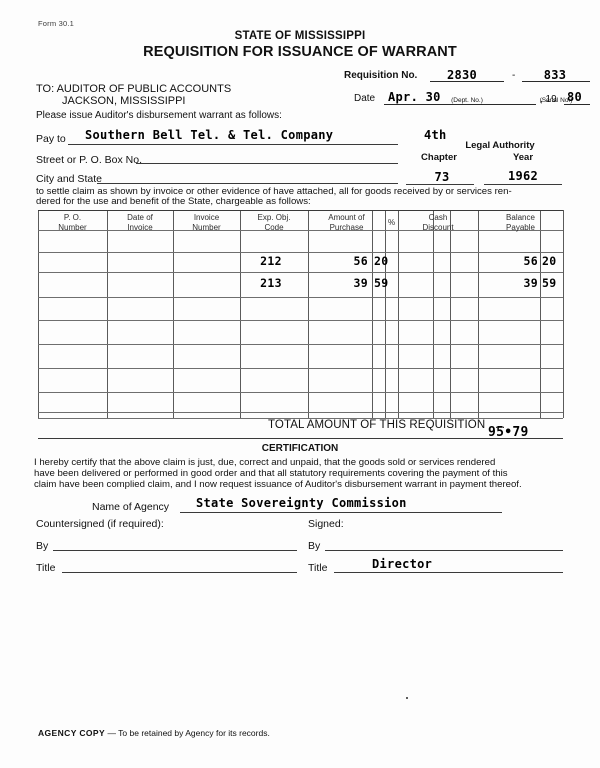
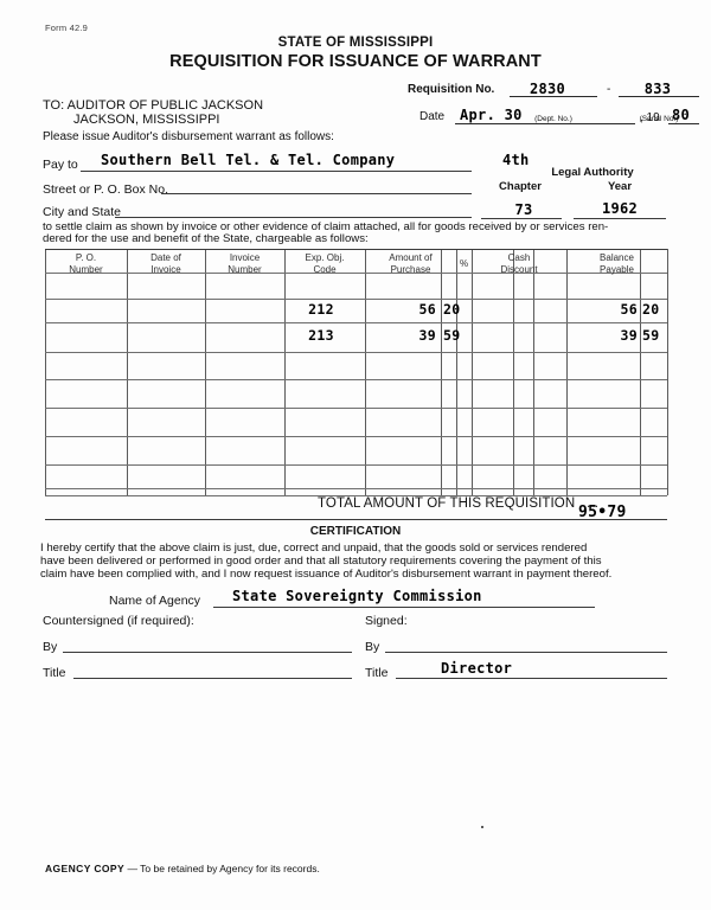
- Form 30.1
+ Form 42.9
  STATE OF MISSISSIPPI
  REQUISITION FOR ISSUANCE OF WARRANT
  Requisition No.
  2830
  -
  833
  Date
  Apr. 30
  , 19
  80
- TO: AUDITOR OF PUBLIC ACCOUNTS
+ TO: AUDITOR OF PUBLIC JACKSON
  JACKSON, MISSISSIPPI
  Please issue Auditor's disbursement warrant as follows:
  Pay to
  Southern Bell Tel. & Tel. Company
  Street or P. O. Box No.
  City and State
  4th
  Legal Authority
  Chapter
  Year
  73
  1962
- to settle claim as shown by invoice or other evidence of have attached, all for goods received by or services ren-
+ to settle claim as shown by invoice or other evidence of claim attached, all for goods received by or services ren-
  dered for the use and benefit of the State, chargeable as follows:
  P. O.
  Number
  Date of
  Invoice
  Invoice
  Number
  Exp. Obj.
  Code
  Amount of
  Purchase
  %
  Cash
  Discount
  Balance
  Payable
  212
  56
  20
  56
  20
  213
  39
  59
  39
  59
  TOTAL AMOUNT OF THIS REQUISITION . . .
  95•79
  CERTIFICATION
  I hereby certify that the above claim is just, due, correct and unpaid, that the goods sold or services rendered
  have been delivered or performed in good order and that all statutory requirements covering the payment of this
- claim have been complied claim, and I now request issuance of Auditor's disbursement warrant in payment thereof.
+ claim have been complied with, and I now request issuance of Auditor's disbursement warrant in payment thereof.
  Name of Agency
  State Sovereignty Commission
  Countersigned (if required):
  Signed:
  By
  By
  Title
  Title
  Director
  AGENCY COPY — To be retained by Agency for its records.
